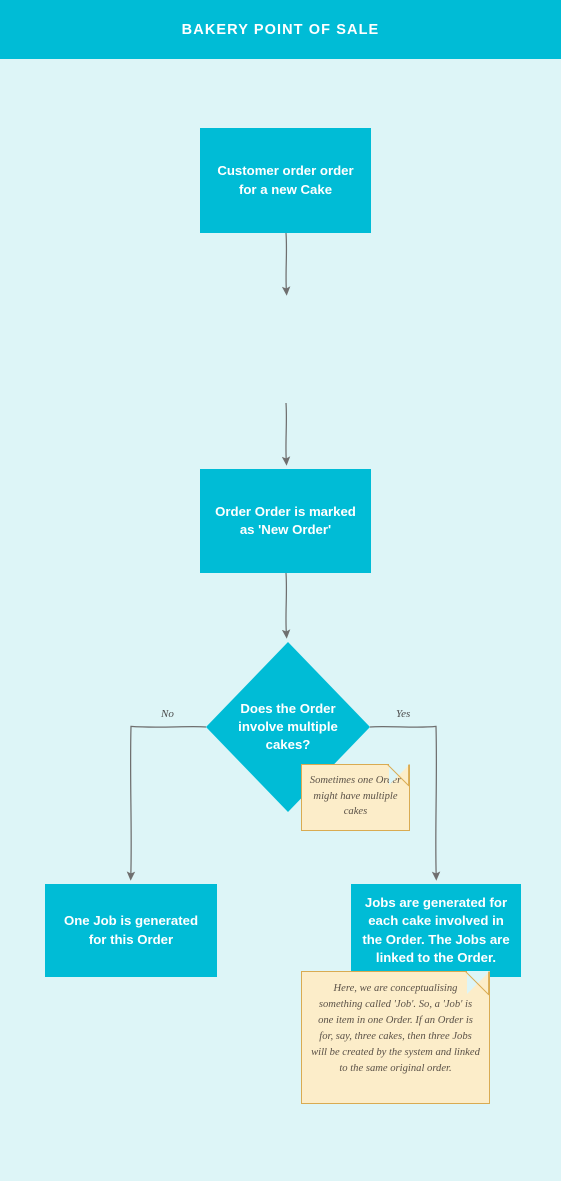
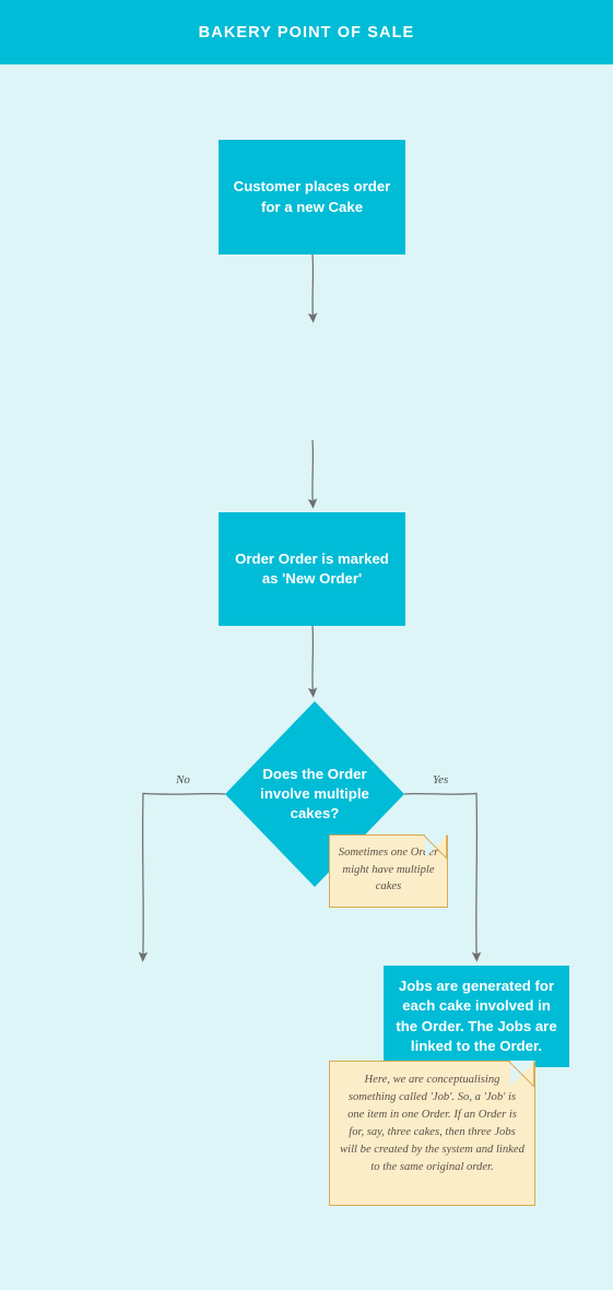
  BAKERY POINT OF SALE
- Customer order order for a new Cake
+ Customer places order for a new Cake
  Order Order is marked as 'New Order'
  Does the Order involve multiple cakes?
  No
  Yes
- One Job is generated for this Order
  Jobs are generated for each cake involved in the Order. The Jobs are linked to the Order.
  Sometimes one Order might have multiple cakes
  Here, we are conceptualising something called 'Job'. So, a 'Job' is one item in one Order. If an Order is for, say, three cakes, then three Jobs will be created by the system and linked to the same original order.
